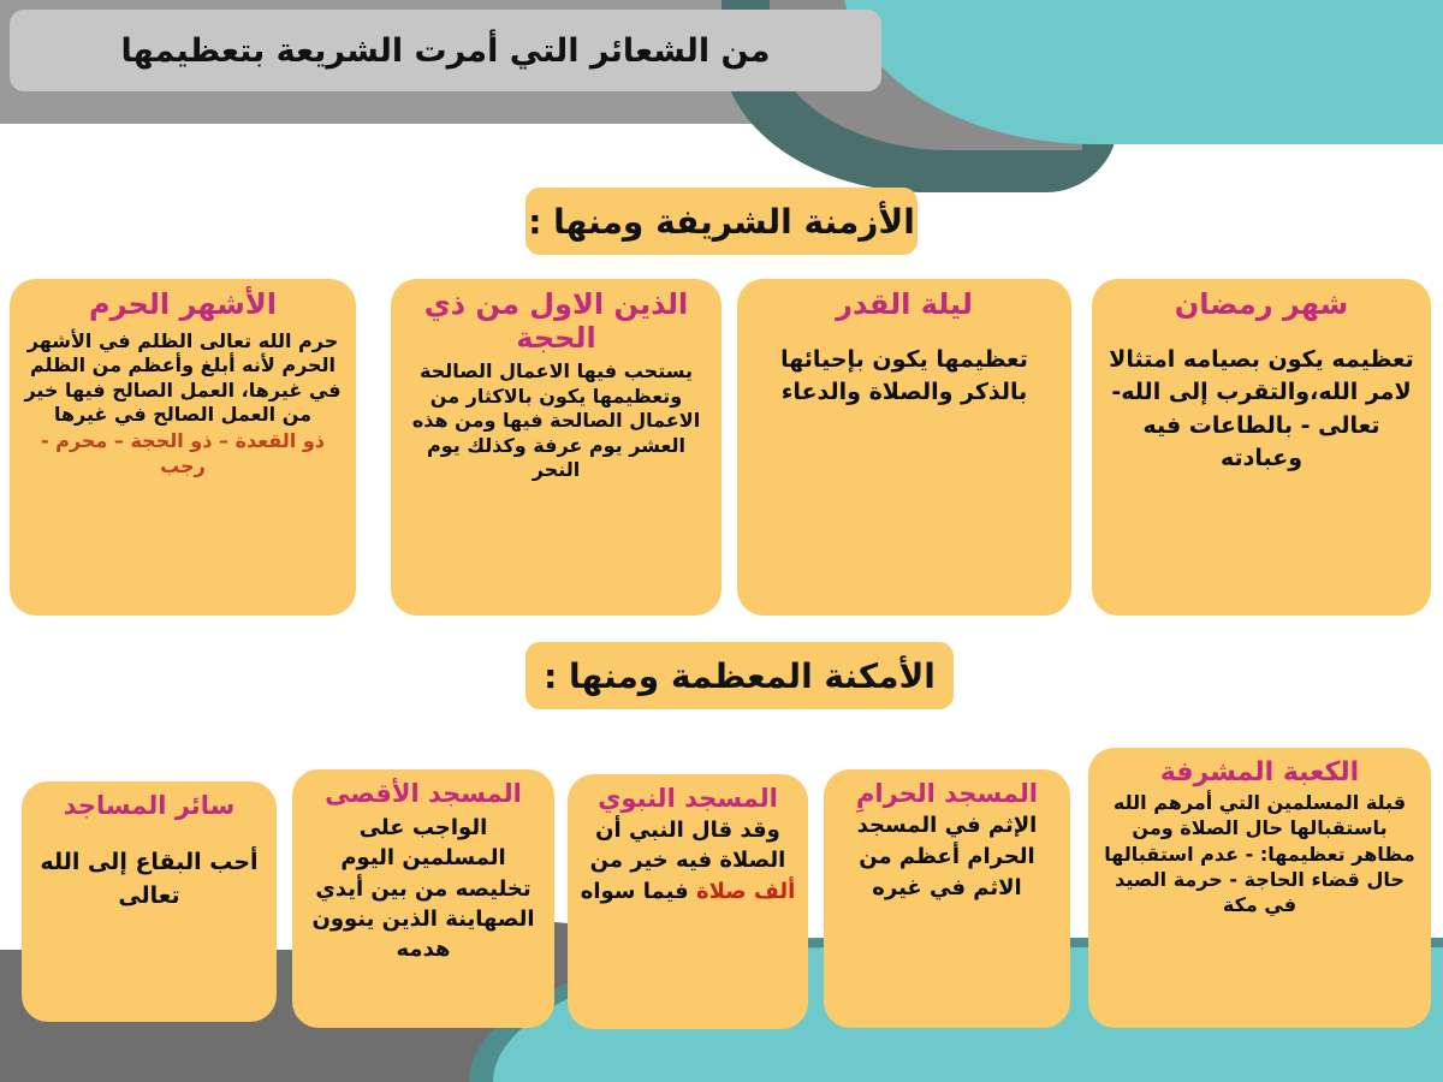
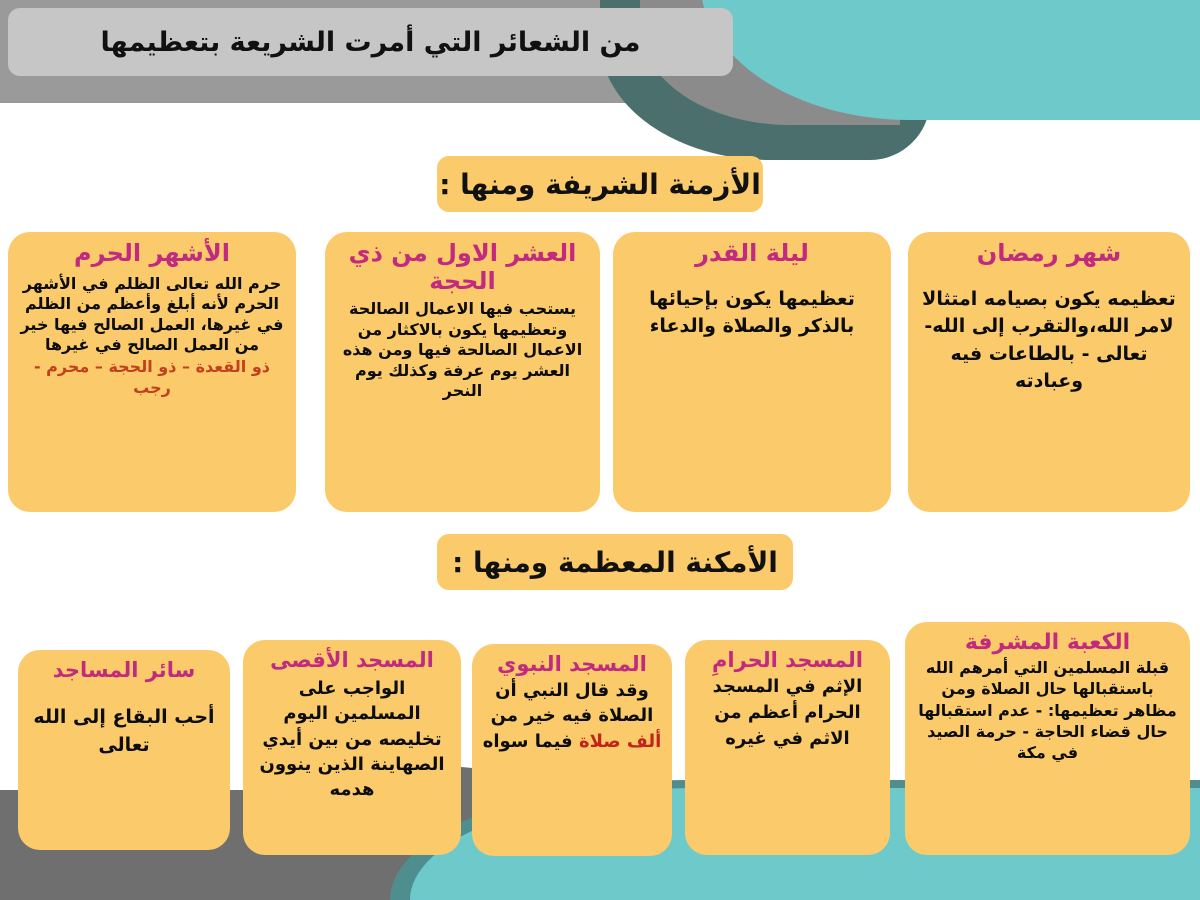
  من الشعائر التي أمرت الشريعة بتعظيمها
  الأزمنة الشريفة ومنها :
  شهر رمضان
  تعظيمه يكون بصيامه امتثالا لامر الله،والتقرب إلى الله- تعالى - بالطاعات فيه وعبادته
  ليلة القدر
  تعظيمها يكون بإحيائها بالذكر والصلاة والدعاء
- الذين الاول من ذي الحجة
+ العشر الاول من ذي الحجة
  يستحب فيها الاعمال الصالحة وتعظيمها يكون بالاكثار من الاعمال الصالحة فيها ومن هذه العشر يوم عرفة وكذلك يوم النحر
  الأشهر الحرم
  حرم الله تعالى الظلم في الأشهر الحرم لأنه أبلغ وأعظم من الظلم في غيرها، العمل الصالح فيها خير من العمل الصالح في غيرها
  ذو القعدة – ذو الحجة – محرم - رجب
  الأمكنة المعظمة ومنها :
  الكعبة المشرفة
  قبلة المسلمين التي أمرهم الله باستقبالها حال الصلاة ومن مظاهر تعظيمها: - عدم استقبالها حال قضاء الحاجة - حرمة الصيد في مكة
  المسجد الحرامِ
  الإثم في المسجد الحرام أعظم من الاثم في غيره
  المسجد النبوي
  وقد قال النبي أن الصلاة فيه خير من ألف صلاة فيما سواه
  المسجد الأقصى
  الواجب على المسلمين اليوم تخليصه من بين أيدي الصهاينة الذين ينوون هدمه
  سائر المساجد
  أحب البقاع إلى الله تعالى
